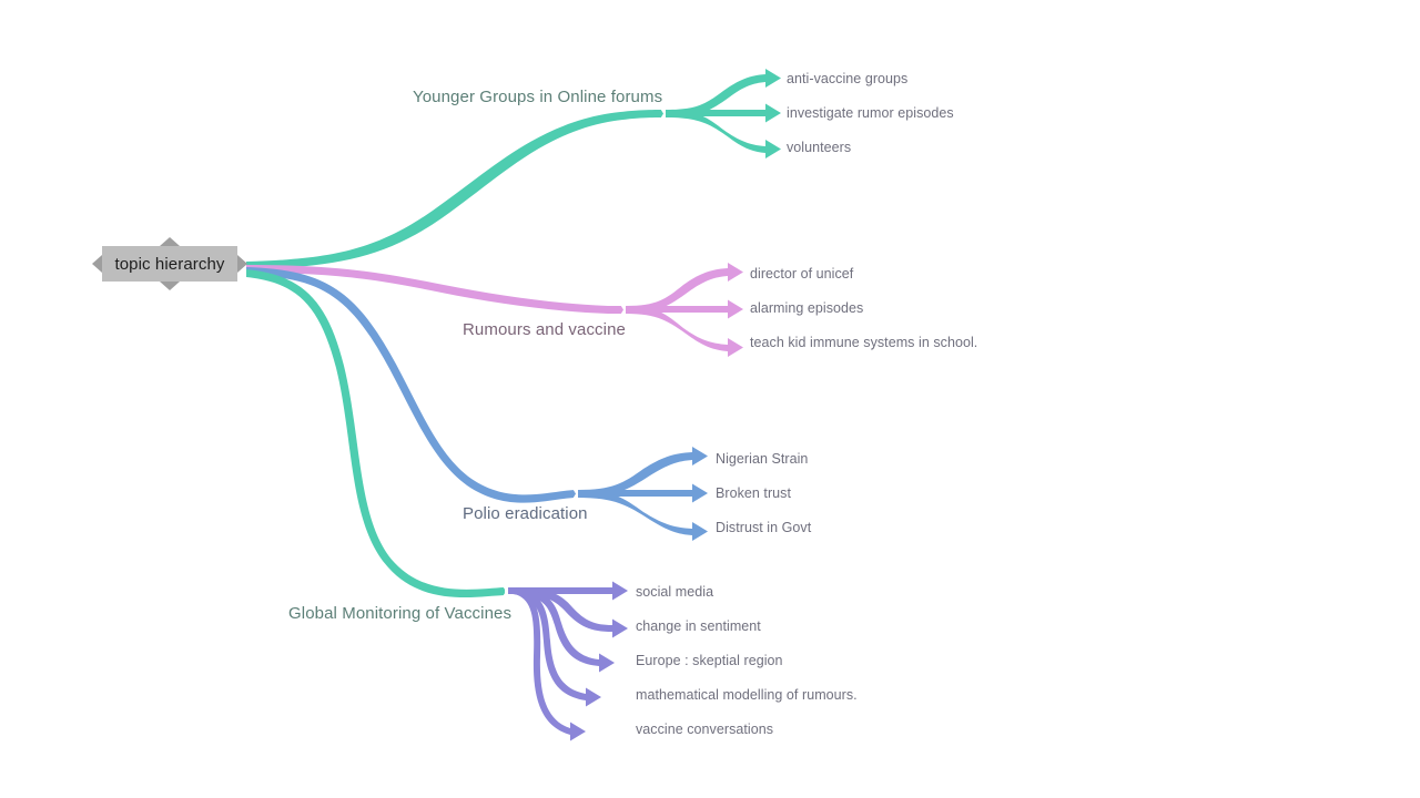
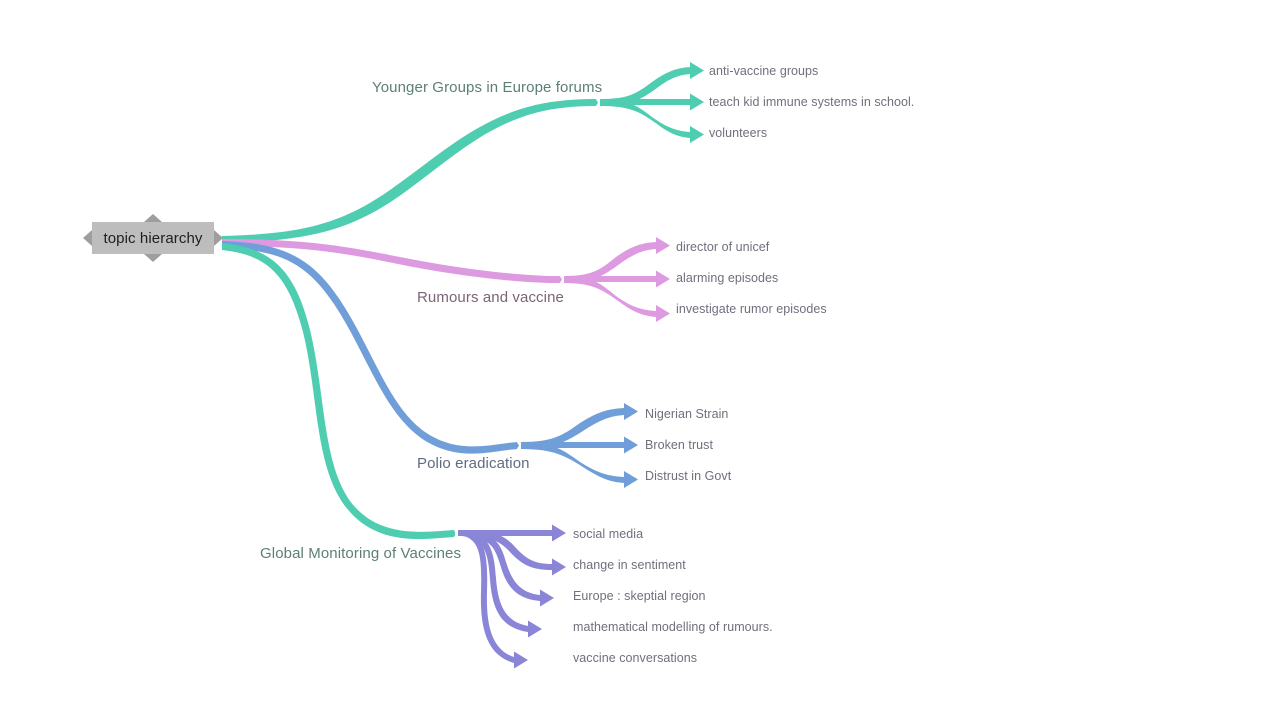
  topic hierarchy
- Younger Groups in Online forums
+ Younger Groups in Europe forums
  Rumours and vaccine
  Polio eradication
  Global Monitoring of Vaccines
  anti-vaccine groups
- investigate rumor episodes
+ teach kid immune systems in school.
  volunteers
  director of unicef
  alarming episodes
- teach kid immune systems in school.
+ investigate rumor episodes
  Nigerian Strain
  Broken trust
  Distrust in Govt
  social media
  change in sentiment
  Europe : skeptial region
  mathematical modelling of rumours.
  vaccine conversations
